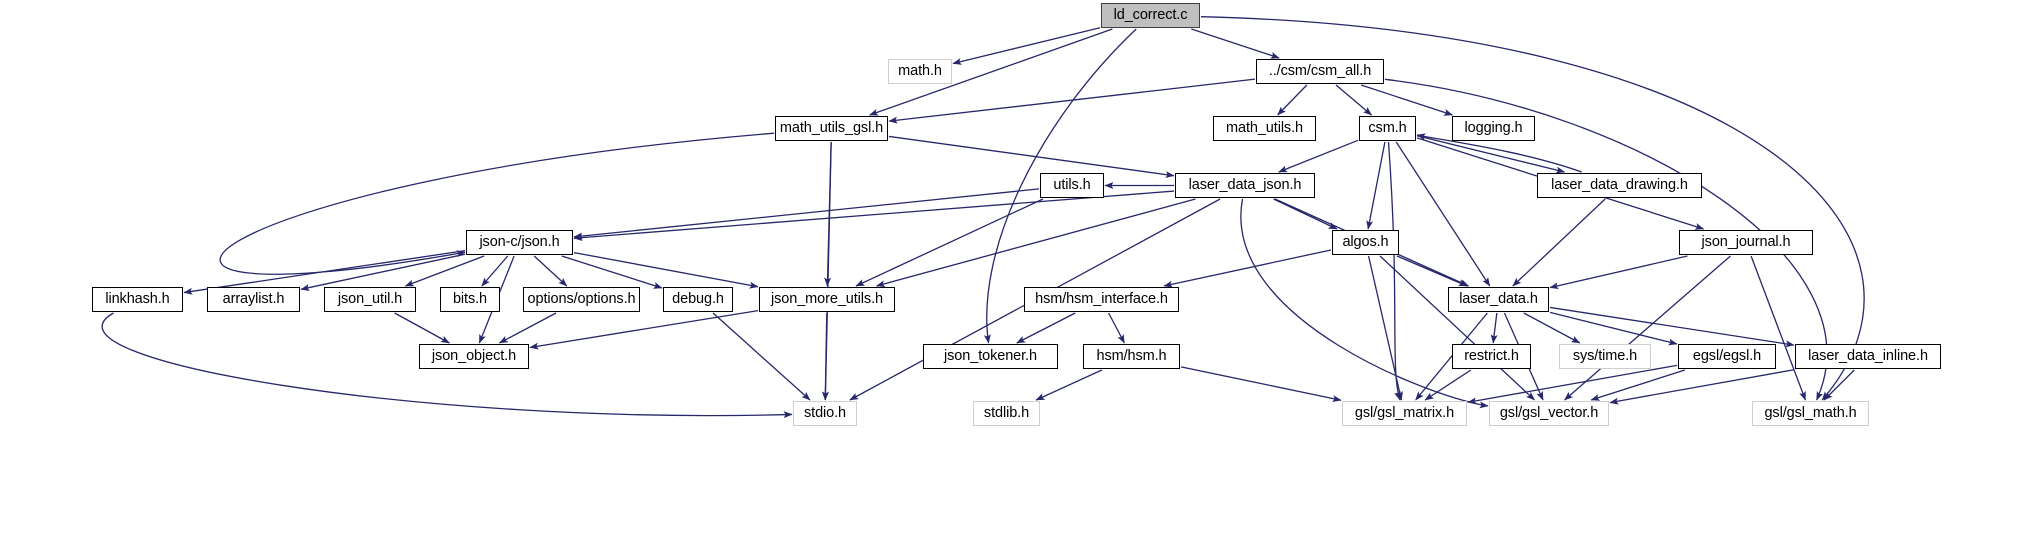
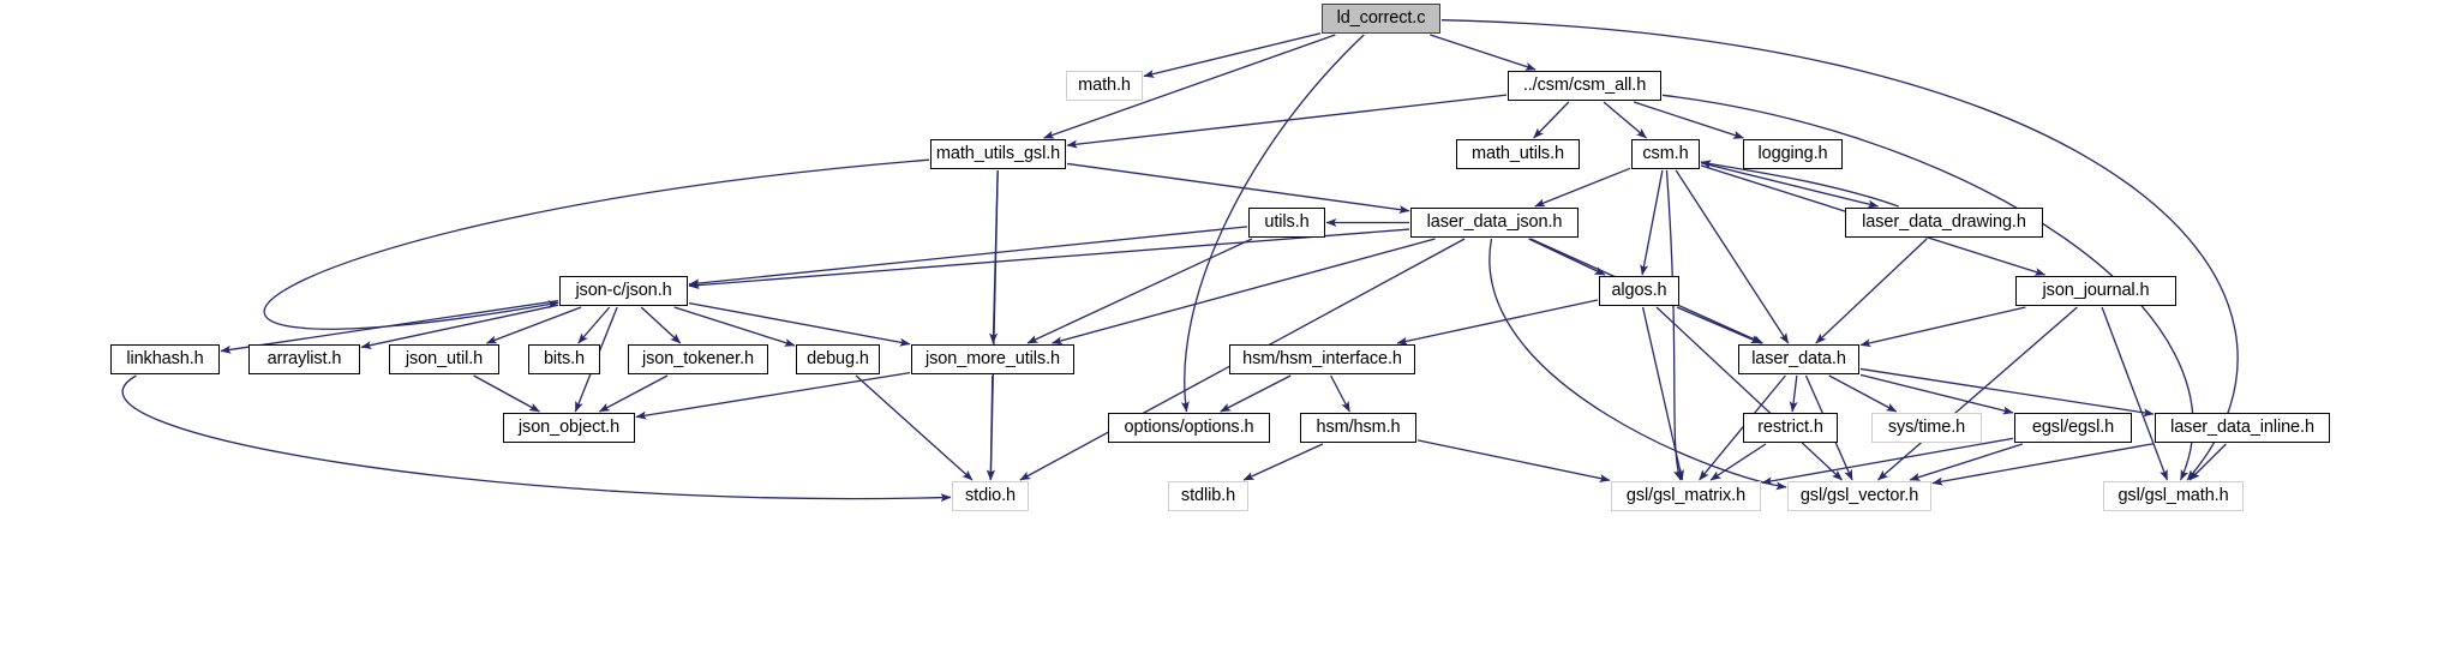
  ld_correct.c
  math.h
  ../csm/csm_all.h
  math_utils_gsl.h
  math_utils.h
  csm.h
  logging.h
  utils.h
  laser_data_json.h
  laser_data_drawing.h
  json-c/json.h
  algos.h
  json_journal.h
  linkhash.h
  arraylist.h
  json_util.h
  bits.h
- options/options.h
+ json_tokener.h
  debug.h
  json_more_utils.h
  hsm/hsm_interface.h
  laser_data.h
  json_object.h
- json_tokener.h
+ options/options.h
  hsm/hsm.h
  restrict.h
  sys/time.h
  egsl/egsl.h
  laser_data_inline.h
  stdio.h
  stdlib.h
  gsl/gsl_matrix.h
  gsl/gsl_vector.h
  gsl/gsl_math.h
